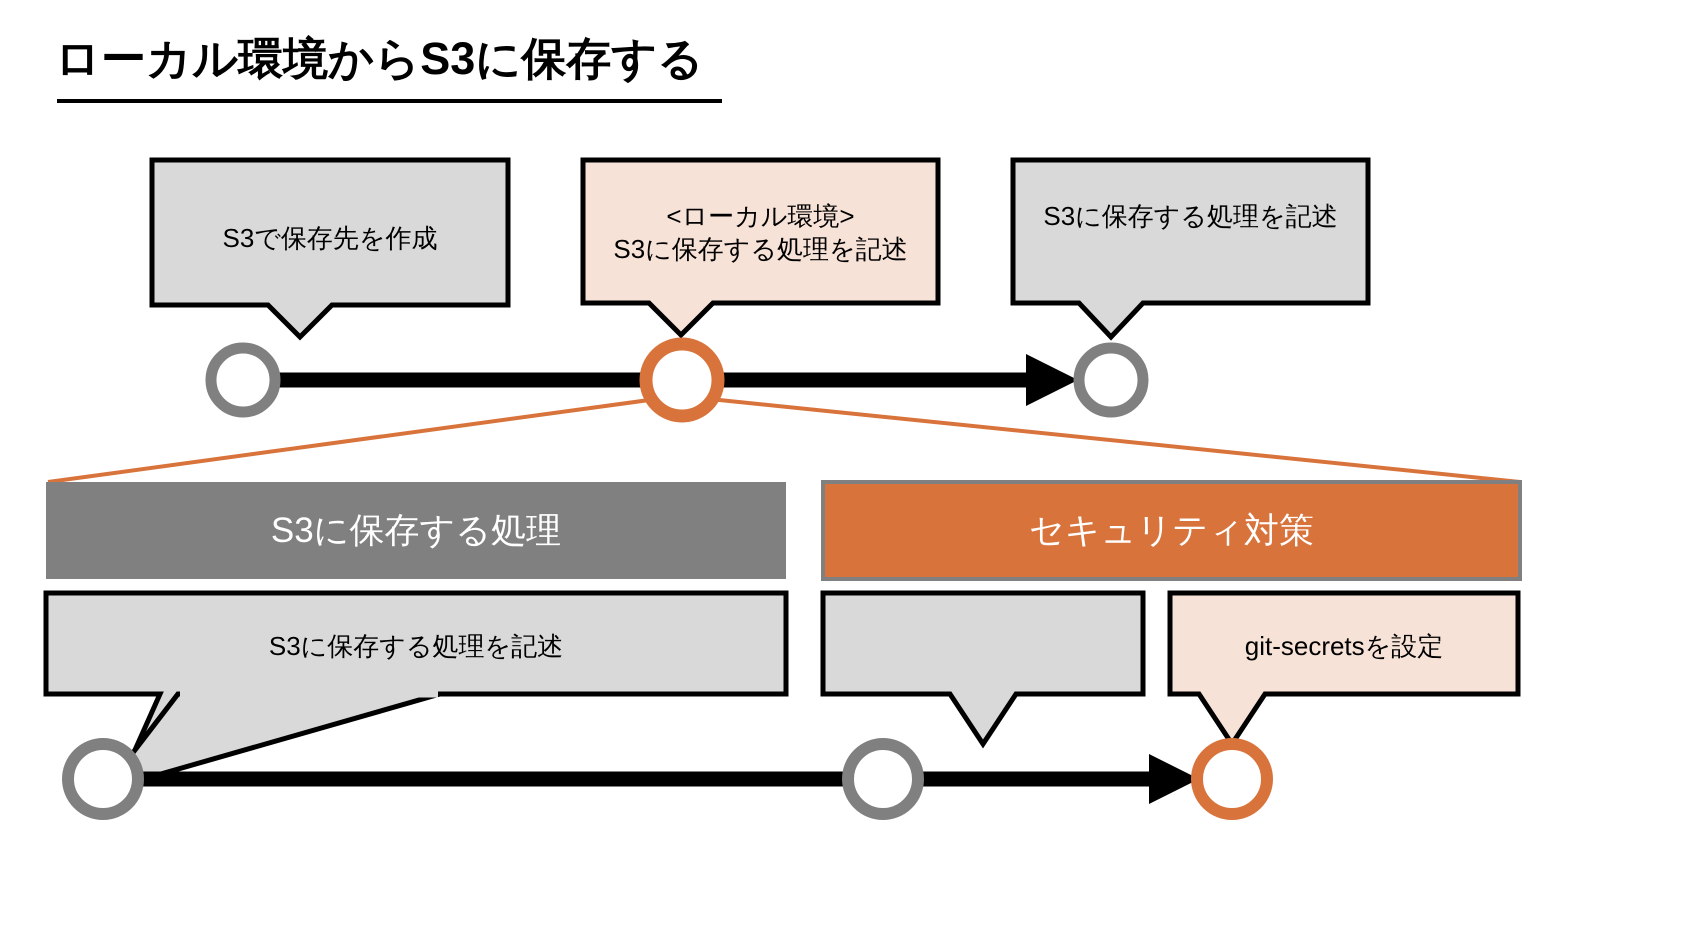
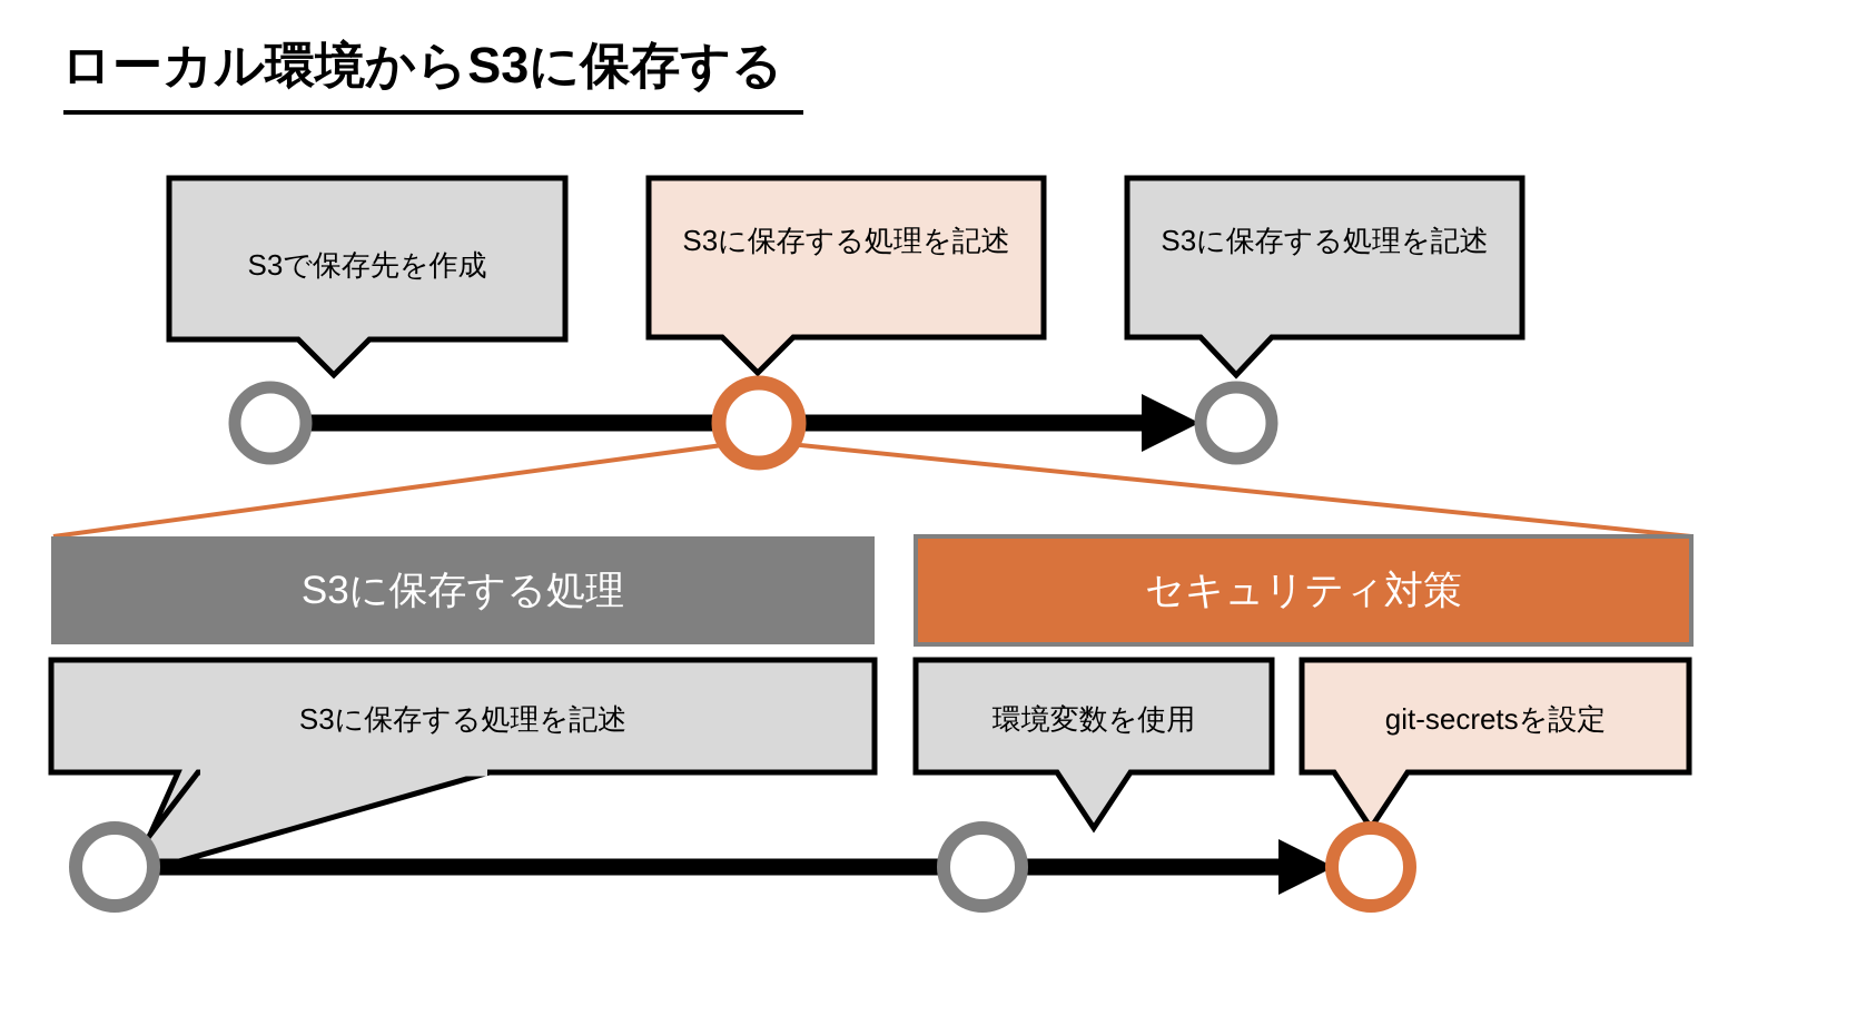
  ローカル環境からS3に保存する
  S3で保存先を作成
- <ローカル環境>
  S3に保存する処理を記述
  S3に保存する処理を記述
  S3に保存する処理
  セキュリティ対策
  S3に保存する処理を記述
+ 環境変数を使用
  git-secretsを設定
